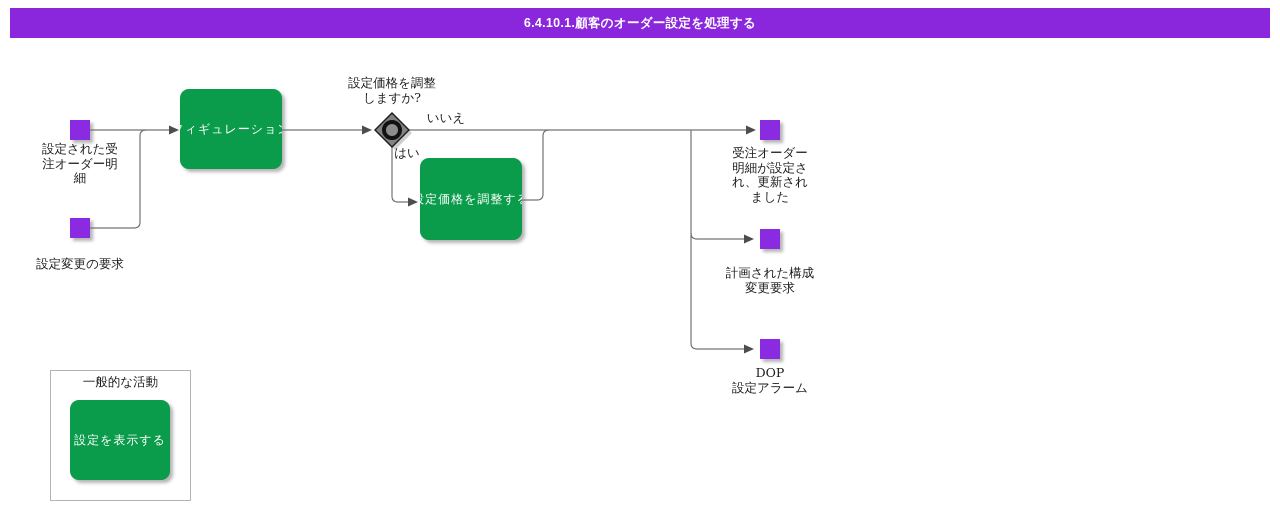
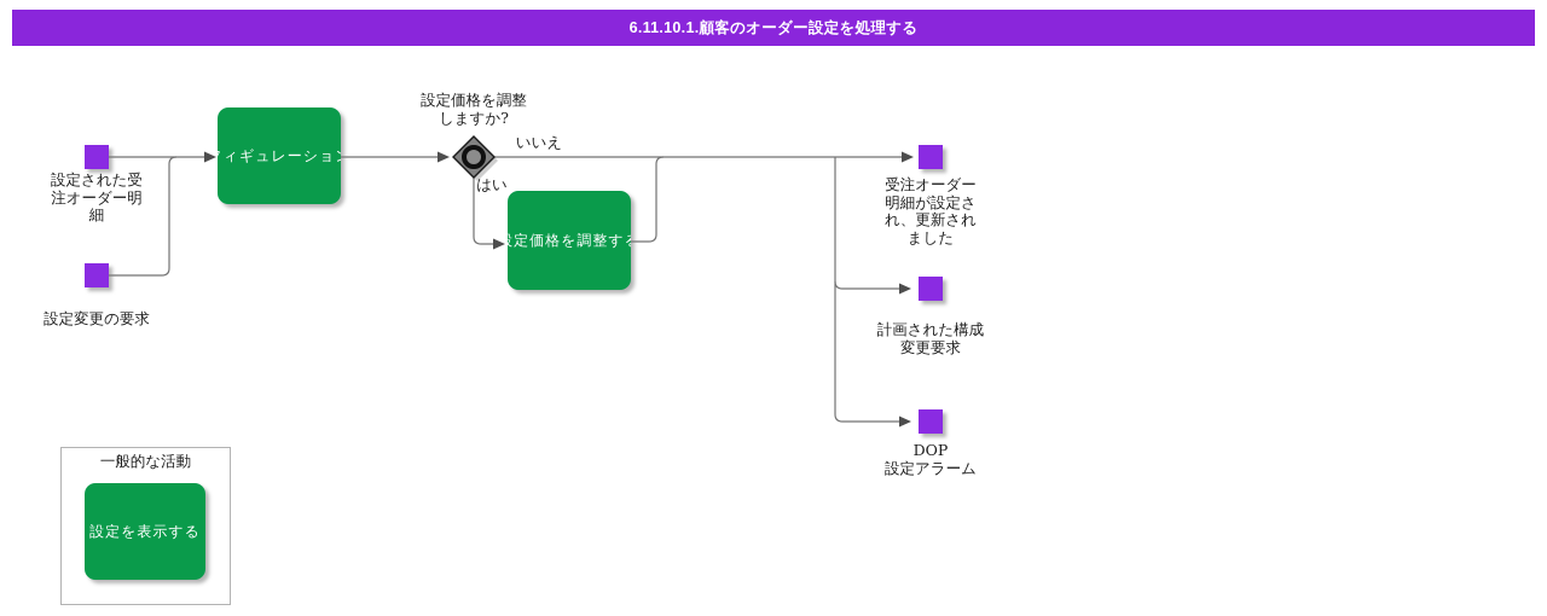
- 6.4.10.1.顧客のオーダー設定を処理する
+ 6.11.10.1.顧客のオーダー設定を処理する
  設定された受
  注オーダー明
  細
  設定変更の要求
  ィギュレーショ
  設定価格を調整
  しますか?
  いいえ
  はい
  定価格を調整す
  受注オーダー
  明細が設定さ
  れ、更新され
  ました
  計画された構成
  変更要求
  DOP
  設定アラーム
  一般的な活動
  設定を表示する
